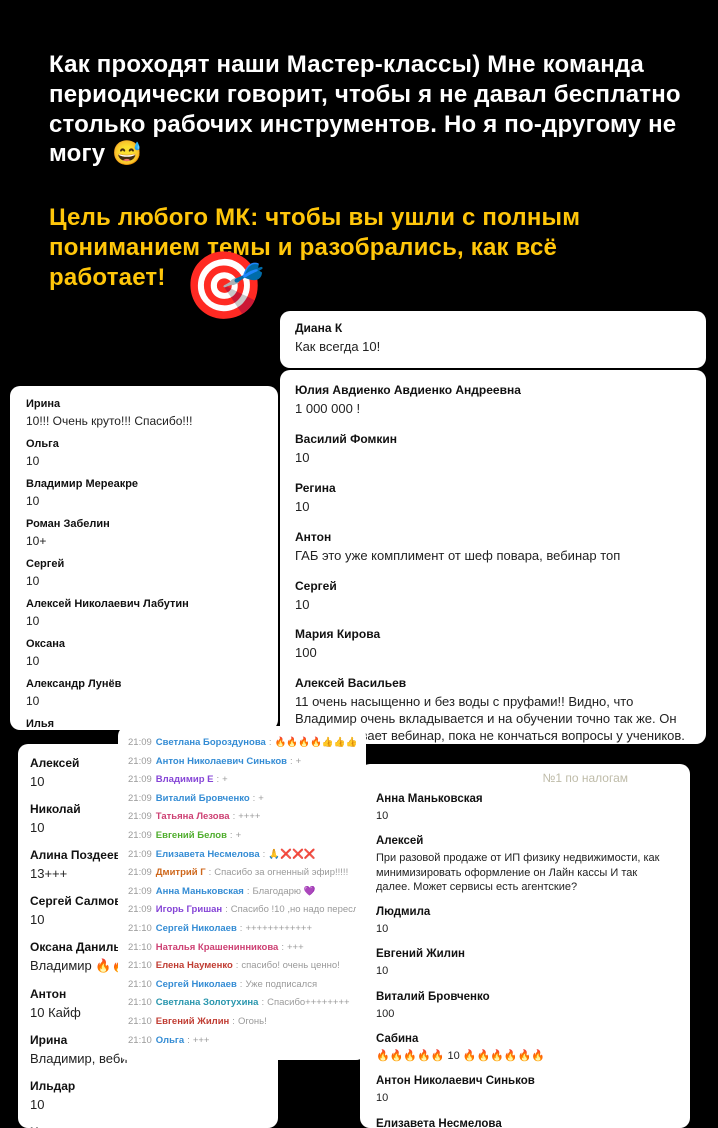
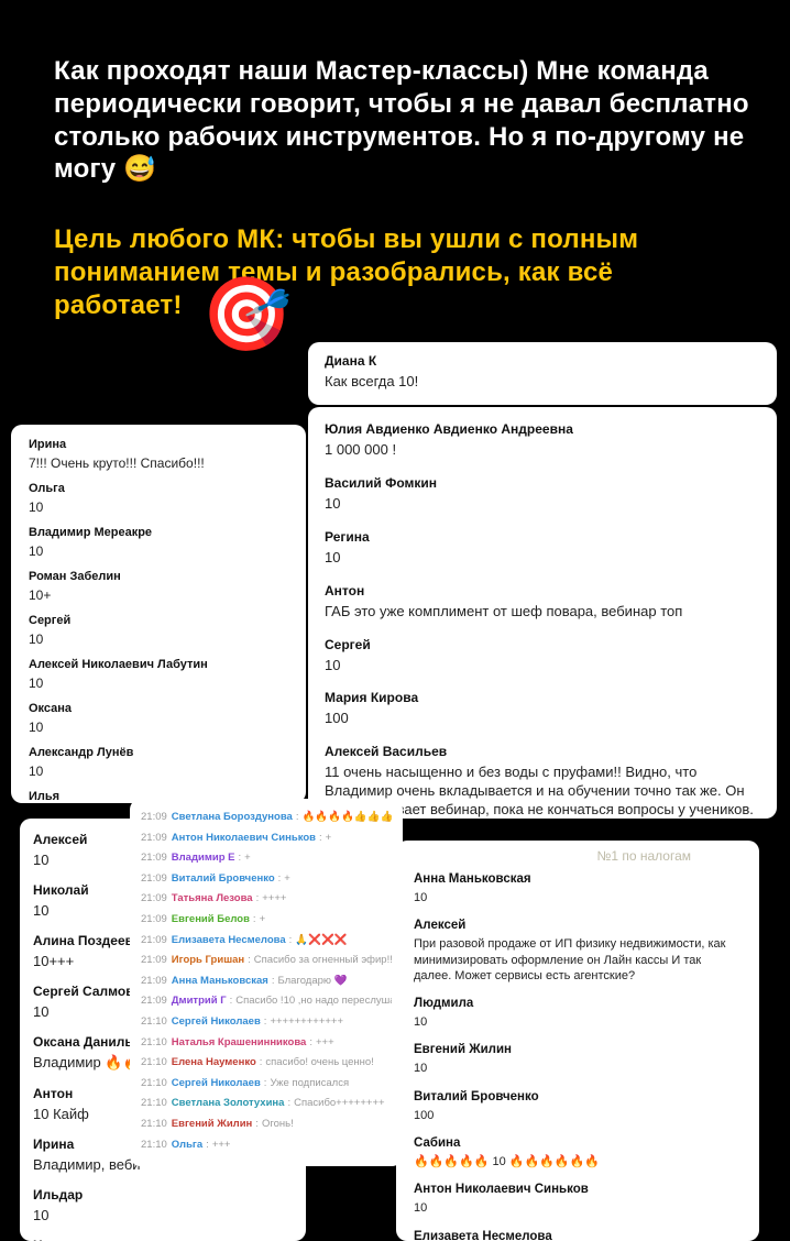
  Как проходят наши Мастер-классы) Мне команда периодически говорит, чтобы я не давал бесплатно столько рабочих инструментов. Но я по-другому не могу 😅
  Цель любого МК: чтобы вы ушли с полным пониманием темы и разобрались, как всё работает!
  🎯
  Диана К
  Как всегда 10!
  Юлия Авдиенко Авдиенко Андреевна
  1 000 000 !
  Василий Фомкин
  10
  Регина
  10
  Антон
  ГАБ это уже комплимент от шеф повара, вебинар топ
  Сергей
  10
  Мария Кирова
  100
  Алексей Васильев
  11 очень насыщенно и без воды с пруфами!! Видно, что Владимир очень вкладывается и на обучении точно так же. Он ает вебинар, пока не кончаться вопросы у учеников.
  Ирина
- 10!!! Очень круто!!! Спасибо!!!
+ 7!!! Очень круто!!! Спасибо!!!
  Ольга
  10
  Владимир Мереакре
  10
  Роман Забелин
  10+
  Сергей
  10
  Алексей Николаевич Лабутин
  10
  Оксана
  10
  Александр Лунёв
  10
  Илья
  Алексей
  10
  Николай
  10
  Алина Поздее
- 13+++
+ 10+++
  Сергей Салмо
  10
  Оксана Данил
  Владимир 🔥
  Антон
  10 Кайф
  Ирина
  Владимир, веб
  Ильдар
  10
  21:09 Светлана Бороздунова : 🔥🔥🔥🔥👍👍👍
  21:09 Антон Николаевич Синьков : +
  21:09 Владимир Е : +
  21:09 Виталий Бровченко : +
  21:09 Татьяна Лезова : ++++
  21:09 Евгений Белов : +
  21:09 Елизавета Несмелова : 🙏❌❌❌
- 21:09 Дмитрий Г : Спасибо за огненный эфир!!!!!
+ 21:09 Игорь Гришан : Спасибо за огненный эфир!!
  21:09 Анна Маньковская : Благодарю 💜
- 21:09 Игорь Гришан : Спасибо !10 ,но надо пересл
+ 21:09 Дмитрий Г : Спасибо !10 ,но надо переслуш
  21:10 Сергей Николаев : ++++++++++++
  21:10 Наталья Крашенинникова : +++
  21:10 Елена Науменко : спасибо! очень ценно!
  21:10 Сергей Николаев : Уже подписался
  21:10 Светлана Золотухина : Спасибо++++++++
  21:10 Евгений Жилин : Огонь!
  21:10 Ольга : +++
  №1 по налогам
  Анна Маньковская
  10
  Алексей
  При разовой продаже от ИП физику недвижимости, как минимизировать оформление он Лайн кассы И так далее. Может сервисы есть агентские?
  Людмила
  10
  Евгений Жилин
  10
  Виталий Бровченко
  100
  Сабина
  🔥🔥🔥🔥🔥 10 🔥🔥🔥🔥🔥🔥
  Антон Николаевич Синьков
  10
  Елизавета Несмелова
